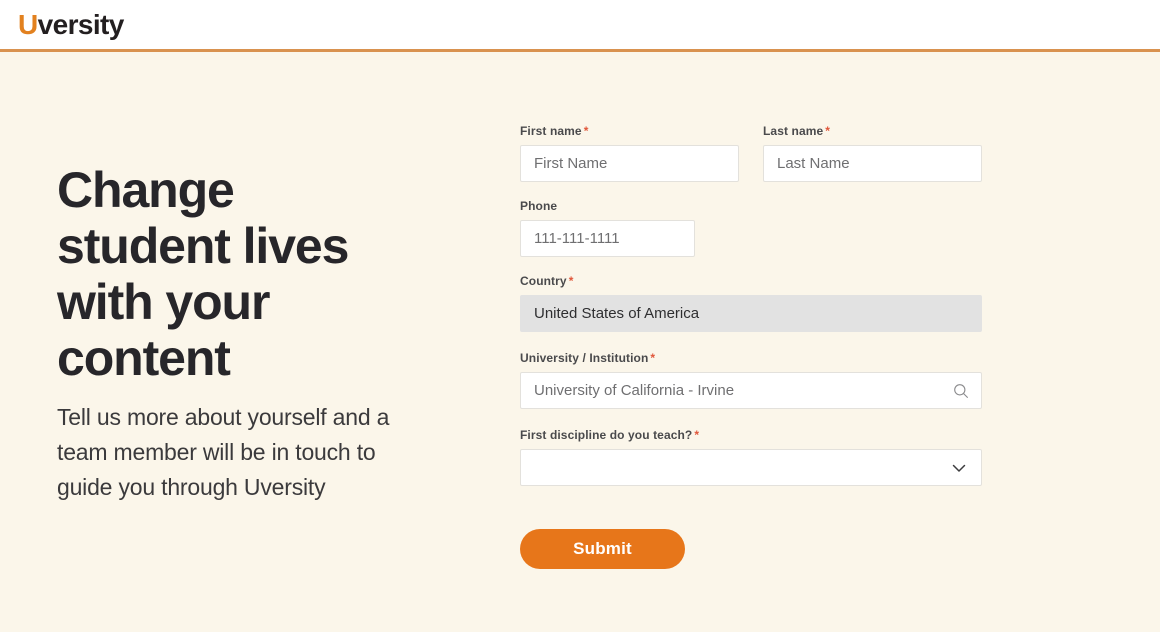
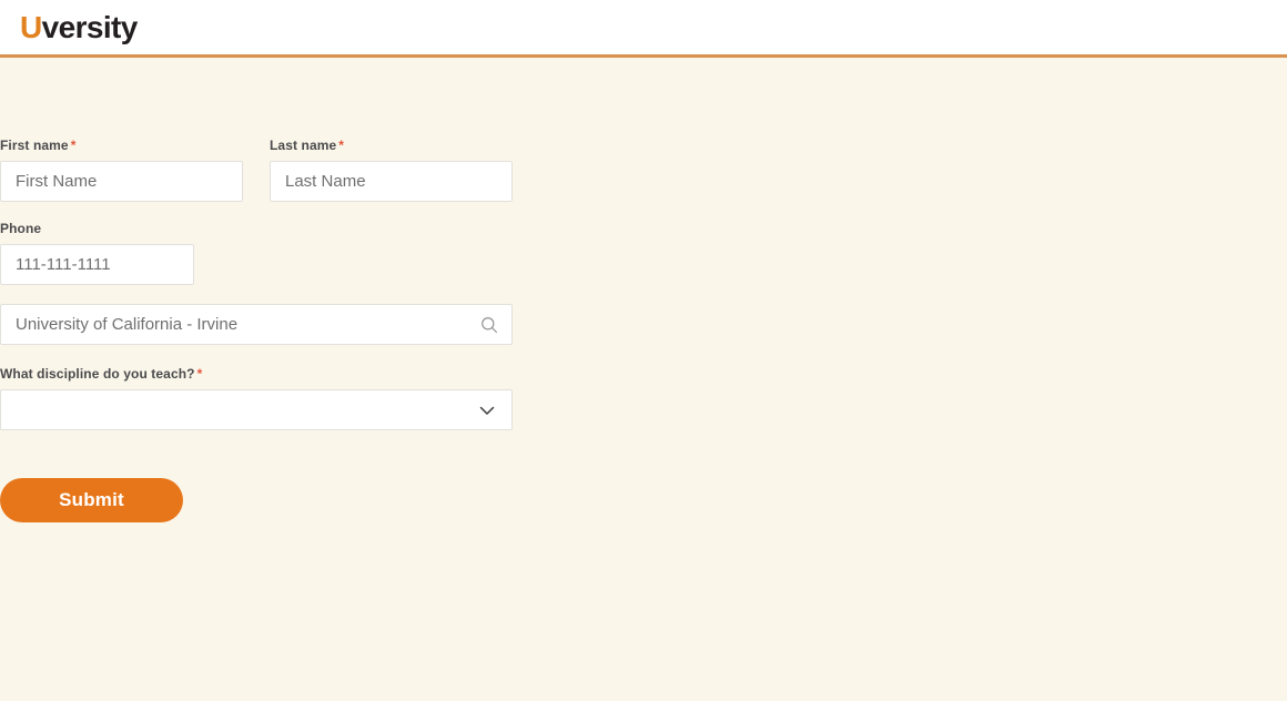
  Uversity
- Change student lives with your content
- Tell us more about yourself and a team member will be in touch to guide you through Uversity
  First name *
  First Name
  Last name *
  Last Name
  Phone
  111-111-1111
- Country *
- United States of America
- University / Institution *
  University of California - Irvine
- First discipline do you teach? *
+ What discipline do you teach? *
  Submit
